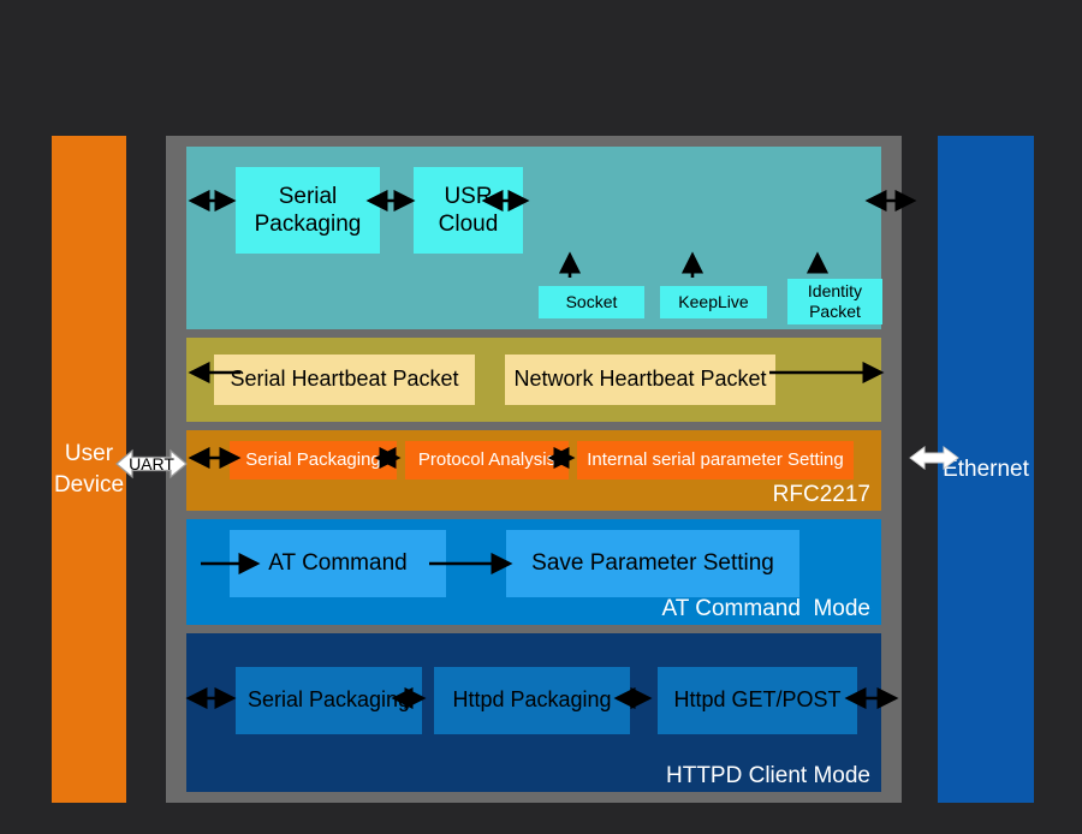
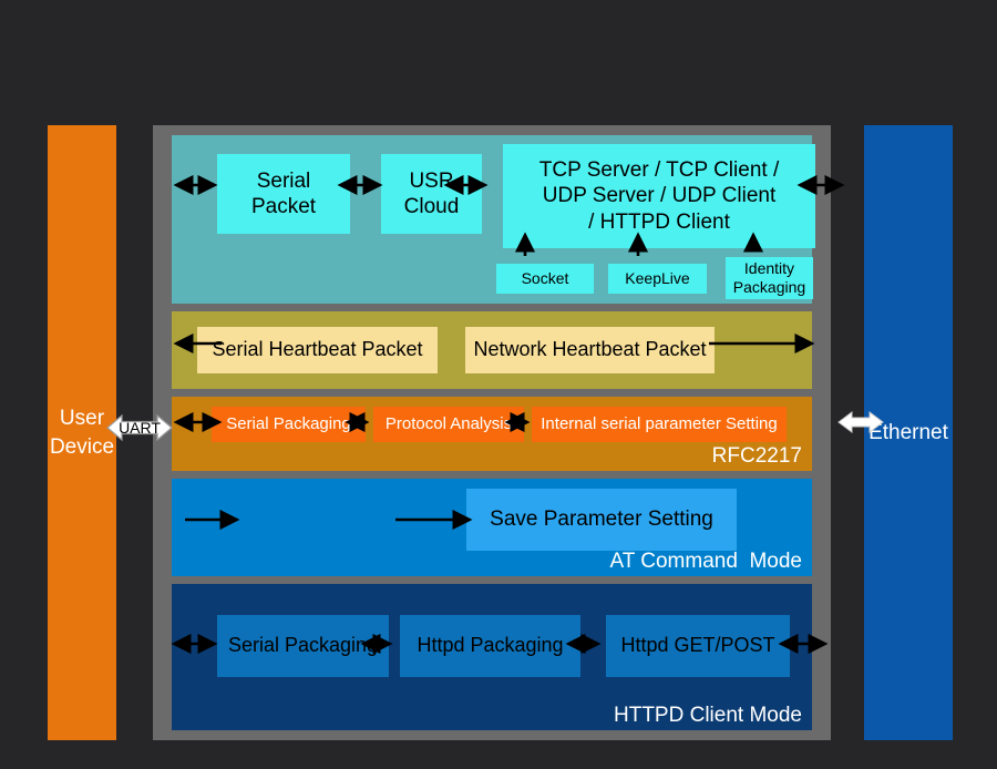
  User
  Device
  Ethernet
  Serial
- Packaging
+ Packet
  USR Cloud
+ TCP Server / TCP Client /
+ UDP Server / UDP Client
+ / HTTPD Client
  Socket
  KeepLive
  Identity
- Packet
+ Packaging
  Serial Heartbeat Packet
  Network Heartbeat Packet
  Serial Packaging
  Protocol Analysis
  Internal serial parameter Setting
  RFC2217
- AT Command
  Save Parameter Setting
  AT Command Mode
  Serial Packagin
  Httpd Packaging
  Httpd GET/POST
  HTTPD Client Mode
  UART
